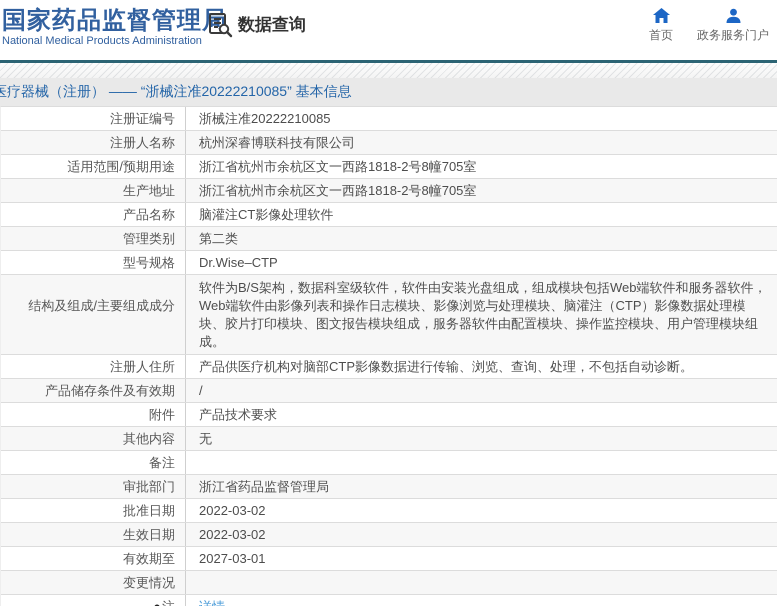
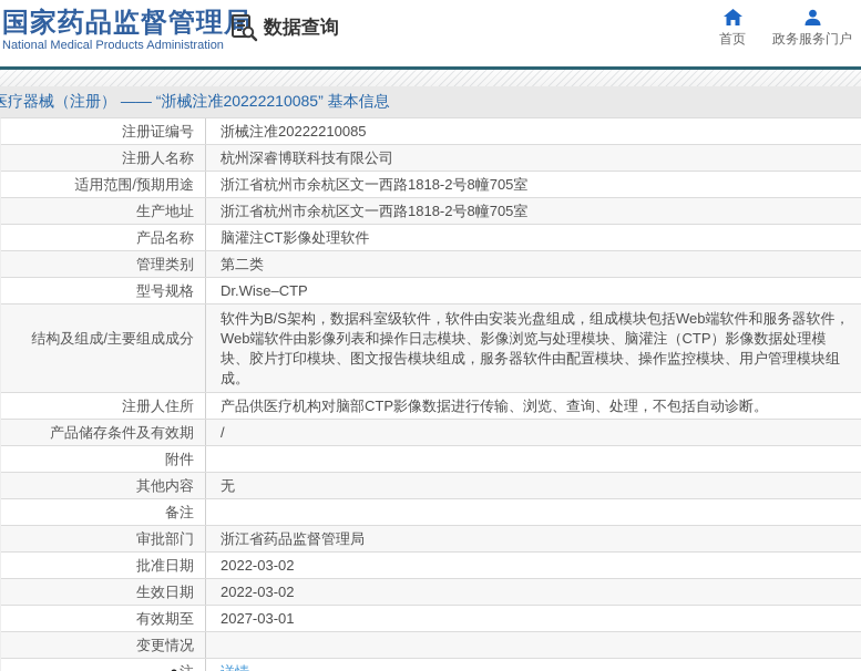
  国家药品监督管理局
  National Medical Products Administration
  数据查询
  首页
  政务服务门户
  医疗器械（注册） —— “浙械注准20222210085” 基本信息
  注册证编号
  浙械注准20222210085
  注册人名称
  杭州深睿博联科技有限公司
  适用范围/预期用途
  浙江省杭州市余杭区文一西路1818-2号8幢705室
  生产地址
  浙江省杭州市余杭区文一西路1818-2号8幢705室
  产品名称
  脑灌注CT影像处理软件
  管理类别
  第二类
  型号规格
  Dr.Wise–CTP
  结构及组成/主要组成成分
  软件为B/S架构，数据科室级软件，软件由安装光盘组成，组成模块包括Web端软件和服务器软件，Web端软件由影像列表和操作日志模块、影像浏览与处理模块、脑灌注（CTP）影像数据处理模块、胶片打印模块、图文报告模块组成，服务器软件由配置模块、操作监控模块、用户管理模块组成。
  注册人住所
  产品供医疗机构对脑部CTP影像数据进行传输、浏览、查询、处理，不包括自动诊断。
  产品储存条件及有效期
  /
  附件
- 产品技术要求
  其他内容
  无
  备注
  审批部门
  浙江省药品监督管理局
  批准日期
  2022-03-02
  生效日期
  2022-03-02
  有效期至
  2027-03-01
  变更情况
